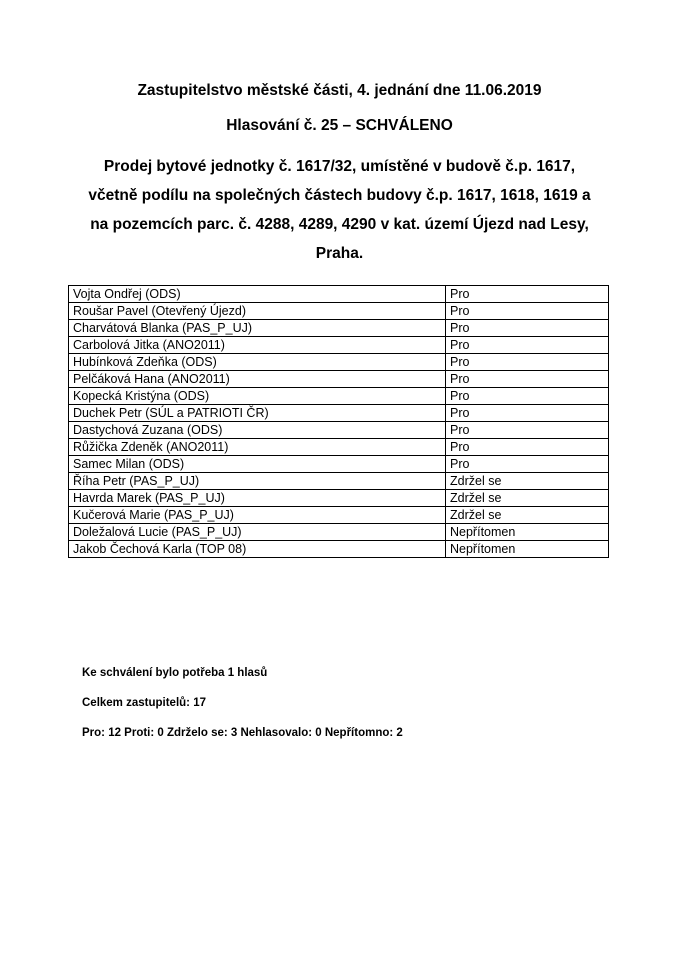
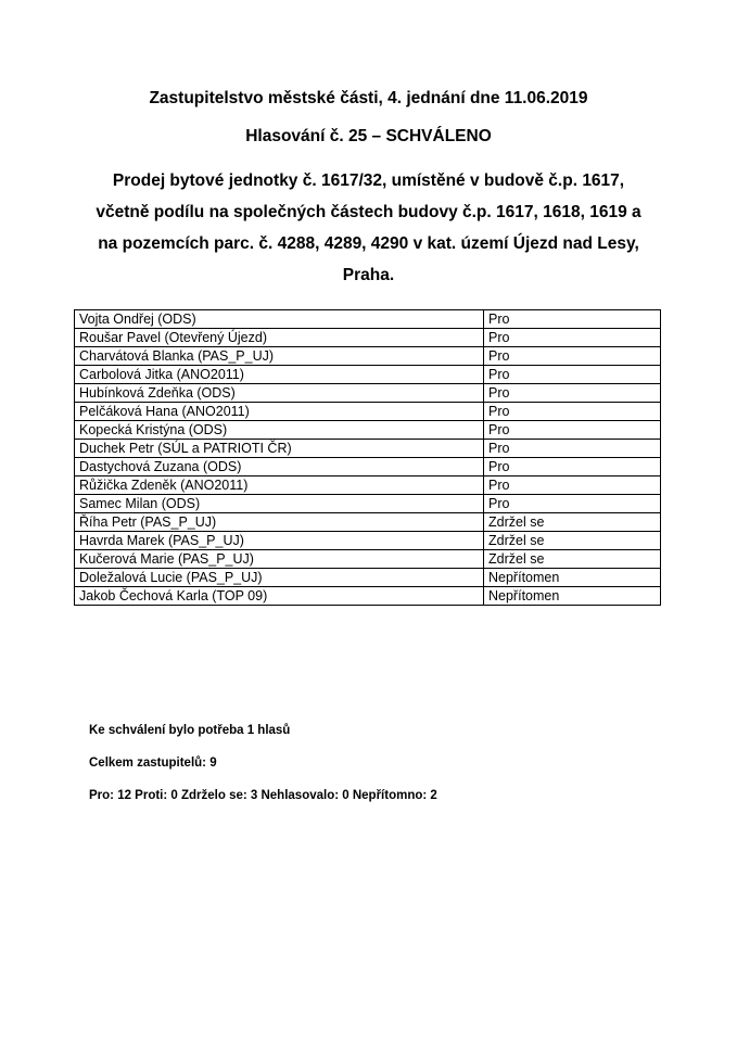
  Zastupitelstvo městské části, 4. jednání dne 11.06.2019
  Hlasování č. 25 – SCHVÁLENO
  Prodej bytové jednotky č. 1617/32, umístěné v budově č.p. 1617,
  včetně podílu na společných částech budovy č.p. 1617, 1618, 1619 a
  na pozemcích parc. č. 4288, 4289, 4290 v kat. území Újezd nad Lesy,
  Praha.
  Vojta Ondřej (ODS)	Pro
  Roušar Pavel (Otevřený Újezd)	Pro
  Charvátová Blanka (PAS_P_UJ)	Pro
  Carbolová Jitka (ANO2011)	Pro
  Hubínková Zdeňka (ODS)	Pro
  Pelčáková Hana (ANO2011)	Pro
  Kopecká Kristýna (ODS)	Pro
  Duchek Petr (SÚL a PATRIOTI ČR)	Pro
  Dastychová Zuzana (ODS)	Pro
  Růžička Zdeněk (ANO2011)	Pro
  Samec Milan (ODS)	Pro
  Říha Petr (PAS_P_UJ)	Zdržel se
  Havrda Marek (PAS_P_UJ)	Zdržel se
  Kučerová Marie (PAS_P_UJ)	Zdržel se
  Doležalová Lucie (PAS_P_UJ)	Nepřítomen
- Jakob Čechová Karla (TOP 08)	Nepřítomen
+ Jakob Čechová Karla (TOP 09)	Nepřítomen
  Ke schválení bylo potřeba 1 hlasů
- Celkem zastupitelů: 17
+ Celkem zastupitelů: 9
  Pro: 12 Proti: 0 Zdrželo se: 3 Nehlasovalo: 0 Nepřítomno: 2
